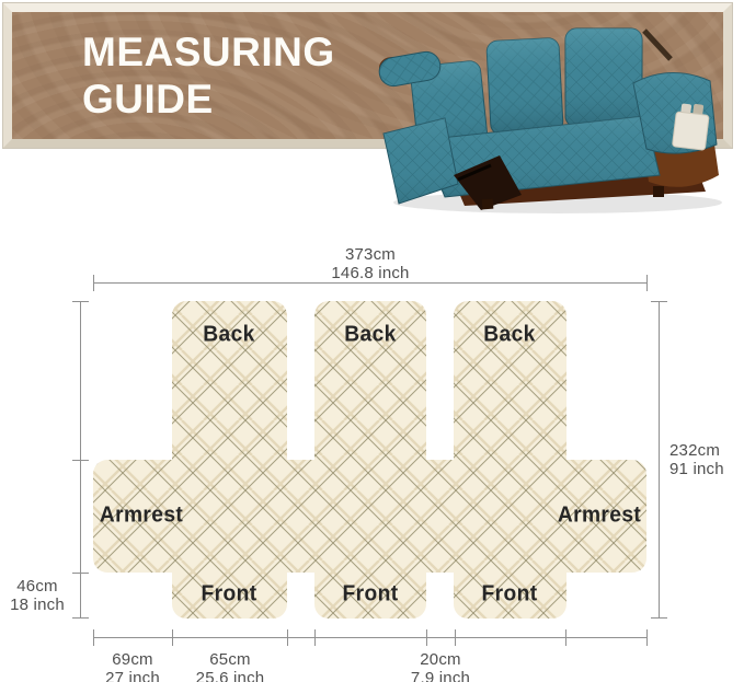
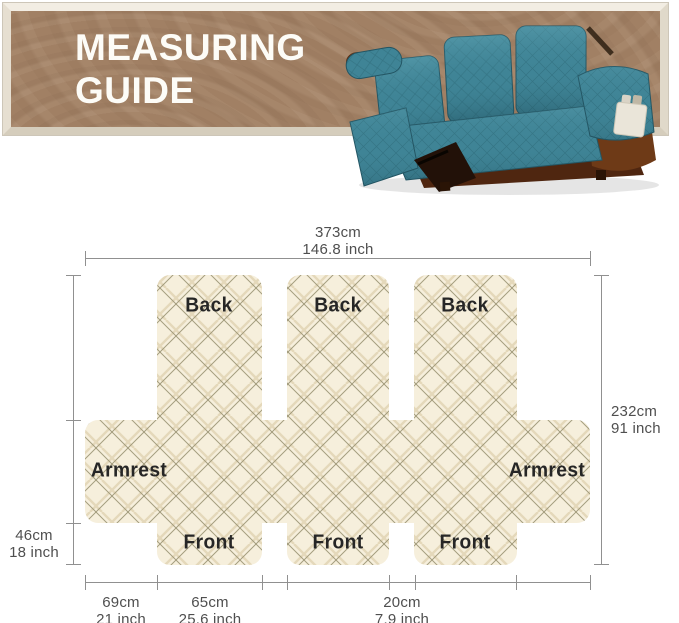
  MEASURING
  GUIDE
  Back
  Back
  Back
  Armrest
  Armrest
  Front
  Front
  Front
  373cm
  146.8 inch
  46cm
  18 inch
  232cm
  91 inch
  69cm
- 27 inch
+ 21 inch
  65cm
  25.6 inch
  20cm
  7.9 inch
